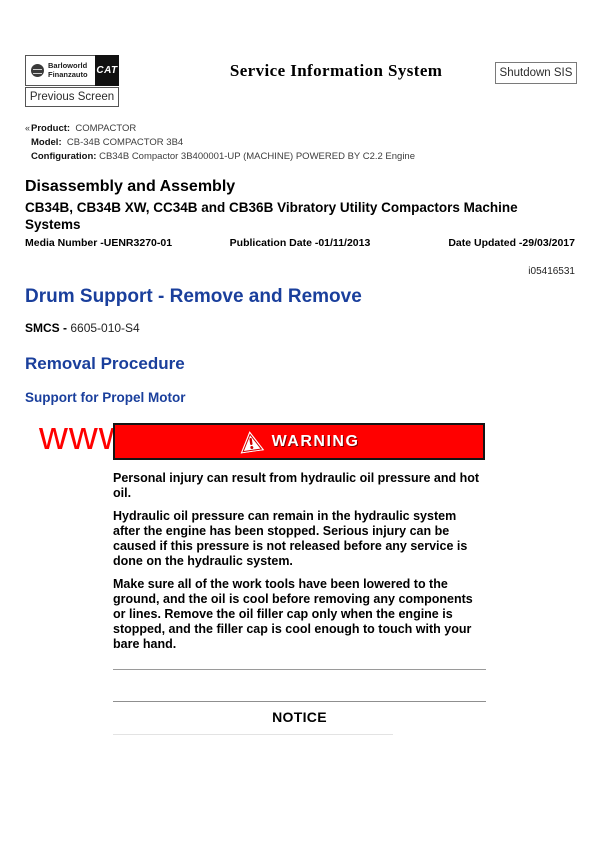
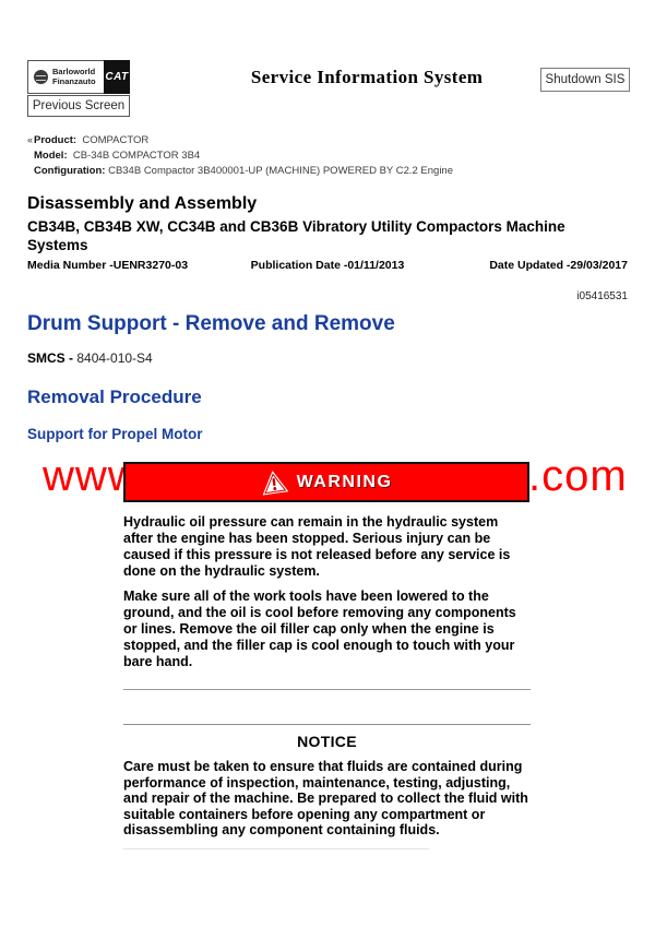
  Barloworld
  Finanzauto
  CAT
  Service Information System
  Shutdown SIS
  Previous Screen
  «Product: COMPACTOR
  Model: CB-34B COMPACTOR 3B4
  Configuration: CB34B Compactor 3B400001-UP (MACHINE) POWERED BY C2.2 Engine
  Disassembly and Assembly
  CB34B, CB34B XW, CC34B and CB36B Vibratory Utility Compactors Machine Systems
- Media Number -UENR3270-01
+ Media Number -UENR3270-03
  Publication Date -01/11/2013
  Date Updated -29/03/2017
  i05416531
  Drum Support - Remove and Remove
- SMCS - 6605-010-S4
+ SMCS - 8404-010-S4
  Removal Procedure
  Support for Propel Motor
+ .com
  WARNING
- Personal injury can result from hydraulic oil pressure and hot oil.
  Hydraulic oil pressure can remain in the hydraulic system after the engine has been stopped. Serious injury can be caused if this pressure is not released before any service is done on the hydraulic system.
  Make sure all of the work tools have been lowered to the ground, and the oil is cool before removing any components or lines. Remove the oil filler cap only when the engine is stopped, and the filler cap is cool enough to touch with your bare hand.
  NOTICE
+ Care must be taken to ensure that fluids are contained during performance of inspection, maintenance, testing, adjusting, and repair of the machine. Be prepared to collect the fluid with suitable containers before opening any compartment or disassembling any component containing fluids.
